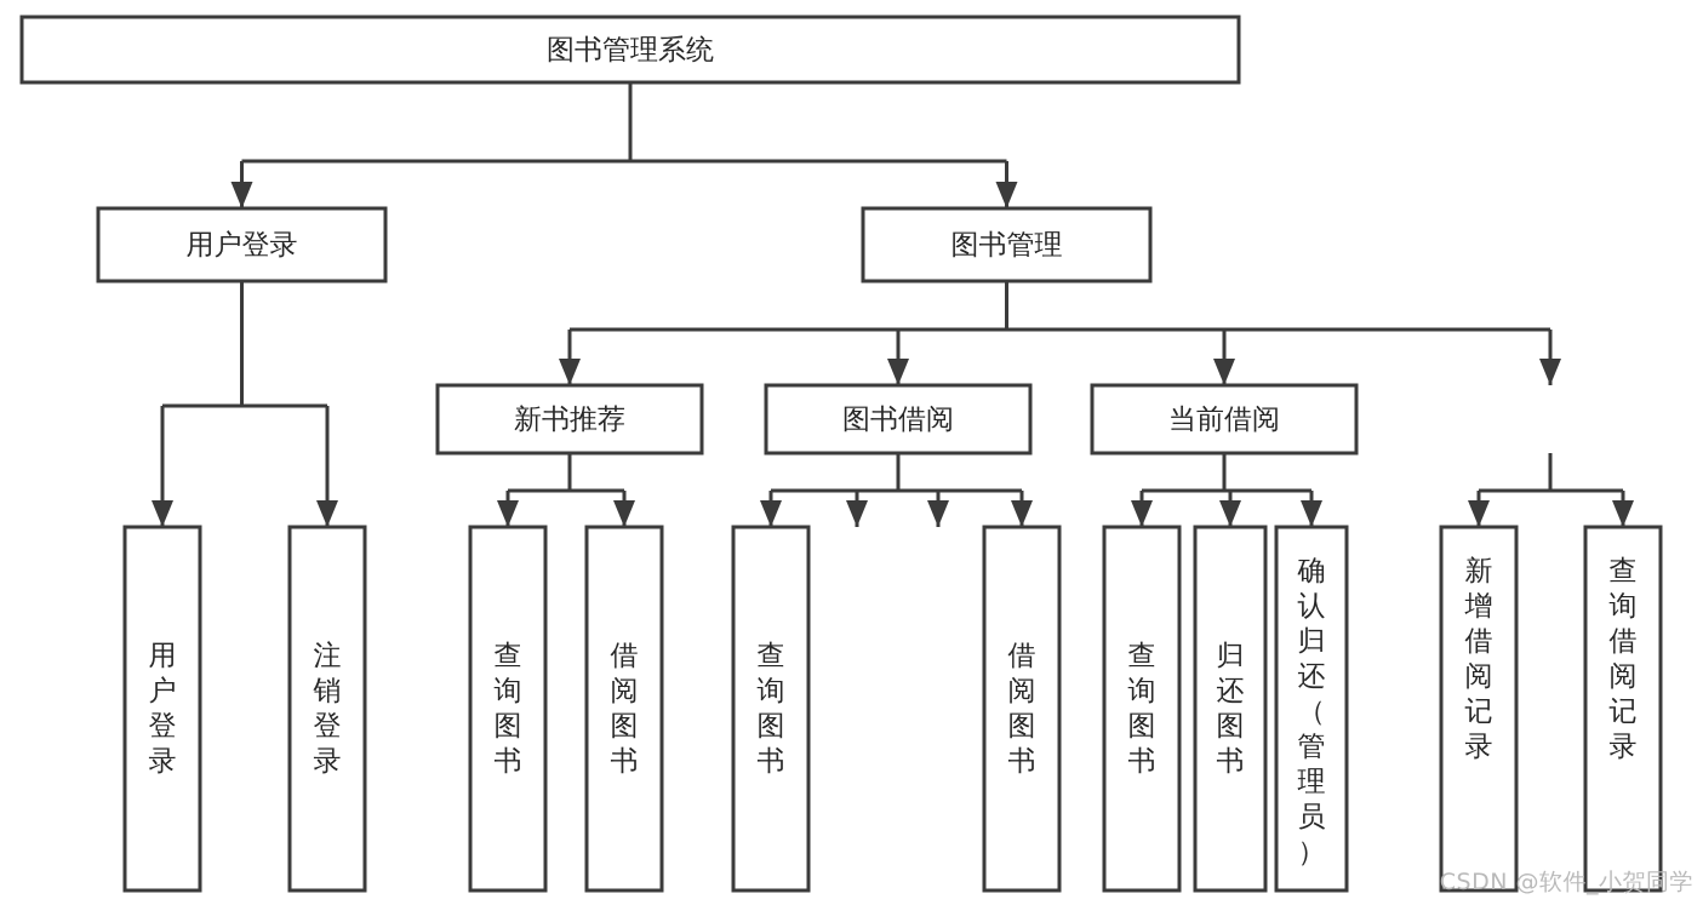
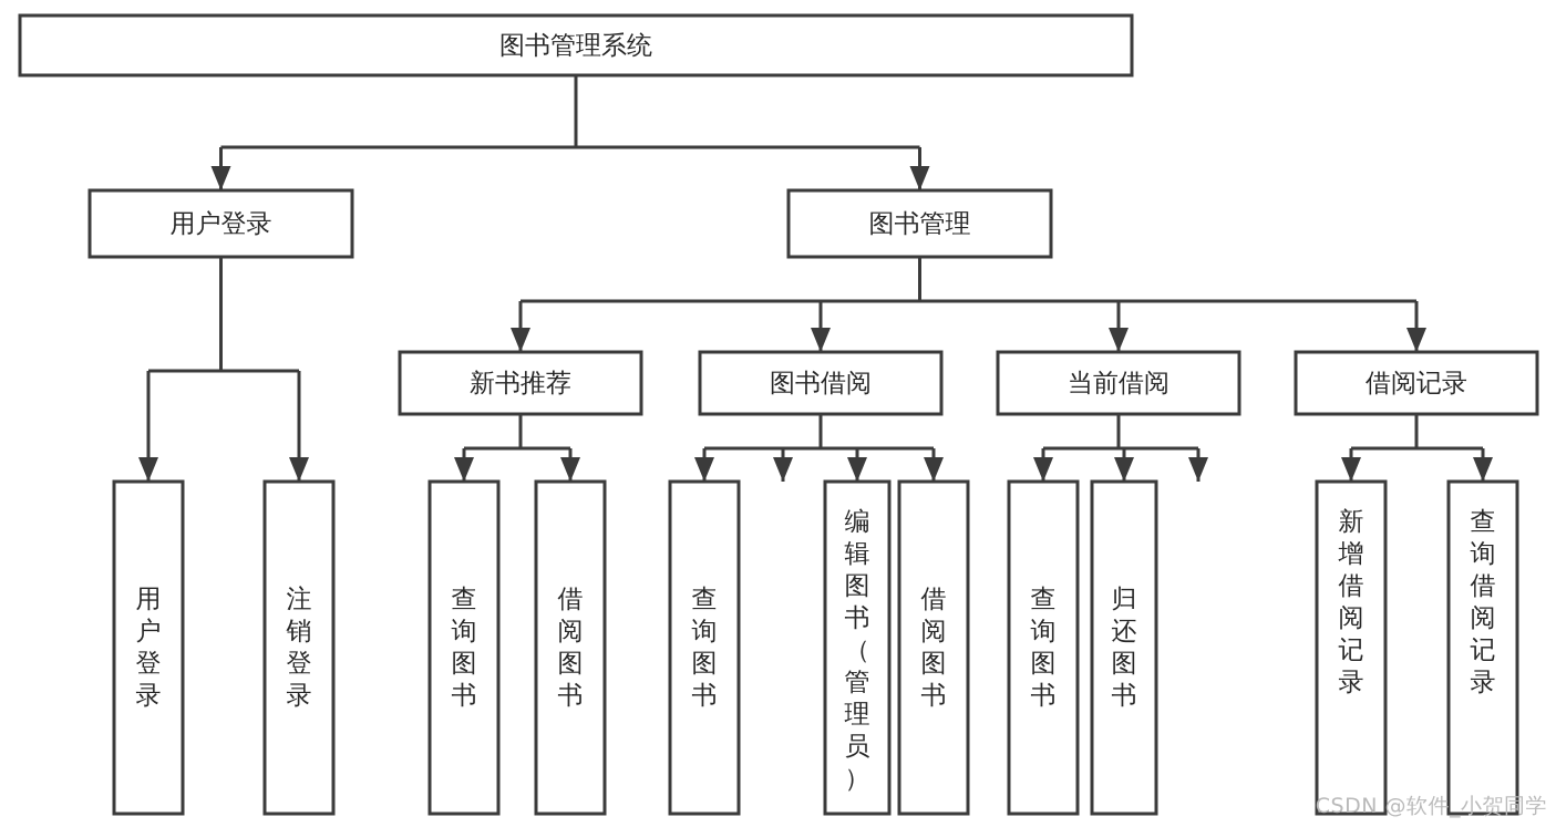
  图书管理系统
  用户登录
  图书管理
  新书推荐
  图书借阅
  当前借阅
+ 借阅记录
  用户登录
  注销登录
  查询图书
  借阅图书
  查询图书
+ 编辑图书（管理员）
  借阅图书
  查询图书
  归还图书
- 确认归还（管理员）
  新增借阅记录
  查询借阅记录
  CSDN @软件_小贺同学
